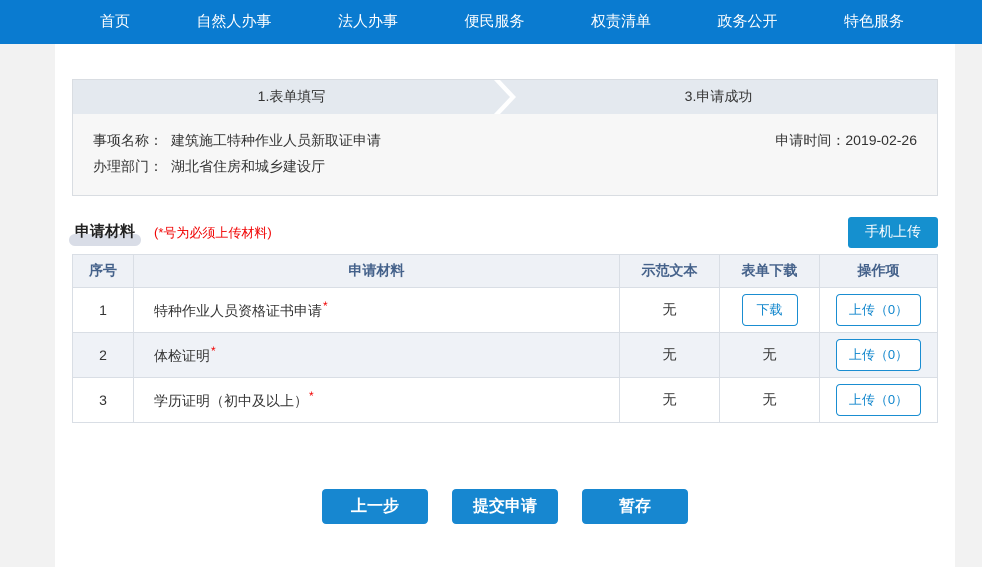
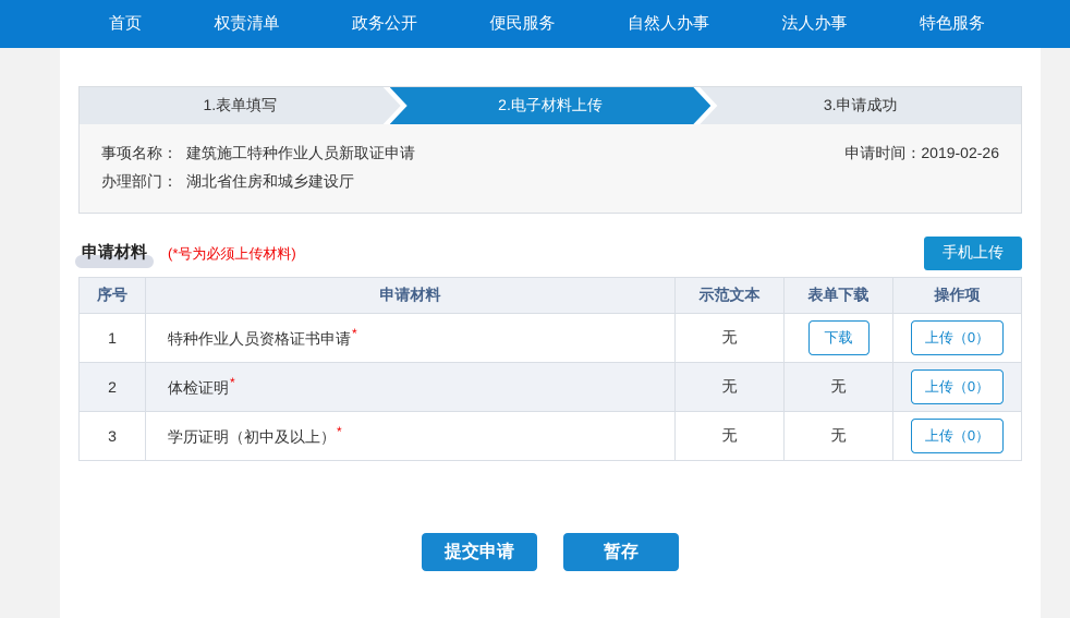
  首页
- 自然人办事
+ 权责清单
- 法人办事
+ 政务公开
  便民服务
- 权责清单
+ 自然人办事
- 政务公开
+ 法人办事
  特色服务
  1.表单填写
+ 2.电子材料上传
  3.申请成功
  事项名称： 建筑施工特种作业人员新取证申请
  申请时间：2019-02-26
  办理部门： 湖北省住房和城乡建设厅
  申请材料
  (*号为必须上传材料)
  手机上传
  序号	申请材料	示范文本	表单下载	操作项
  1	特种作业人员资格证书申请*	无	下载	上传（0）
  2	体检证明*	无	无	上传（0）
  3	学历证明（初中及以上）*	无	无	上传（0）
- 上一步
  提交申请
  暂存
